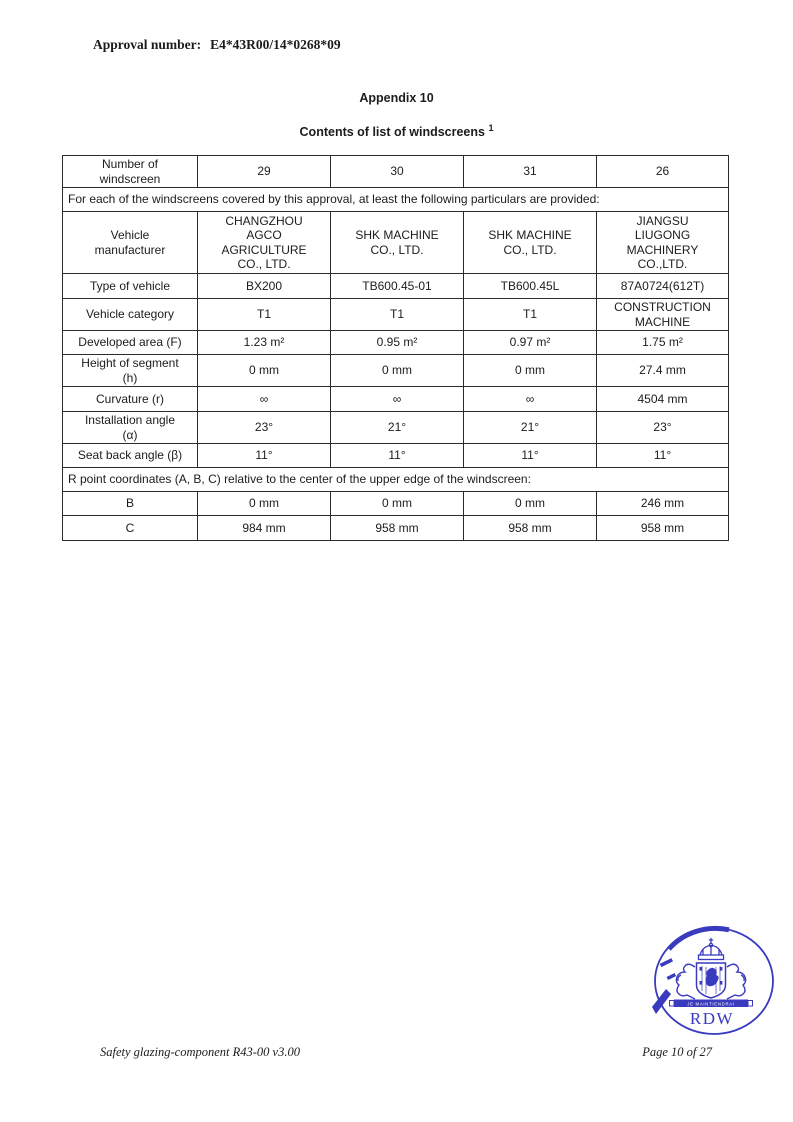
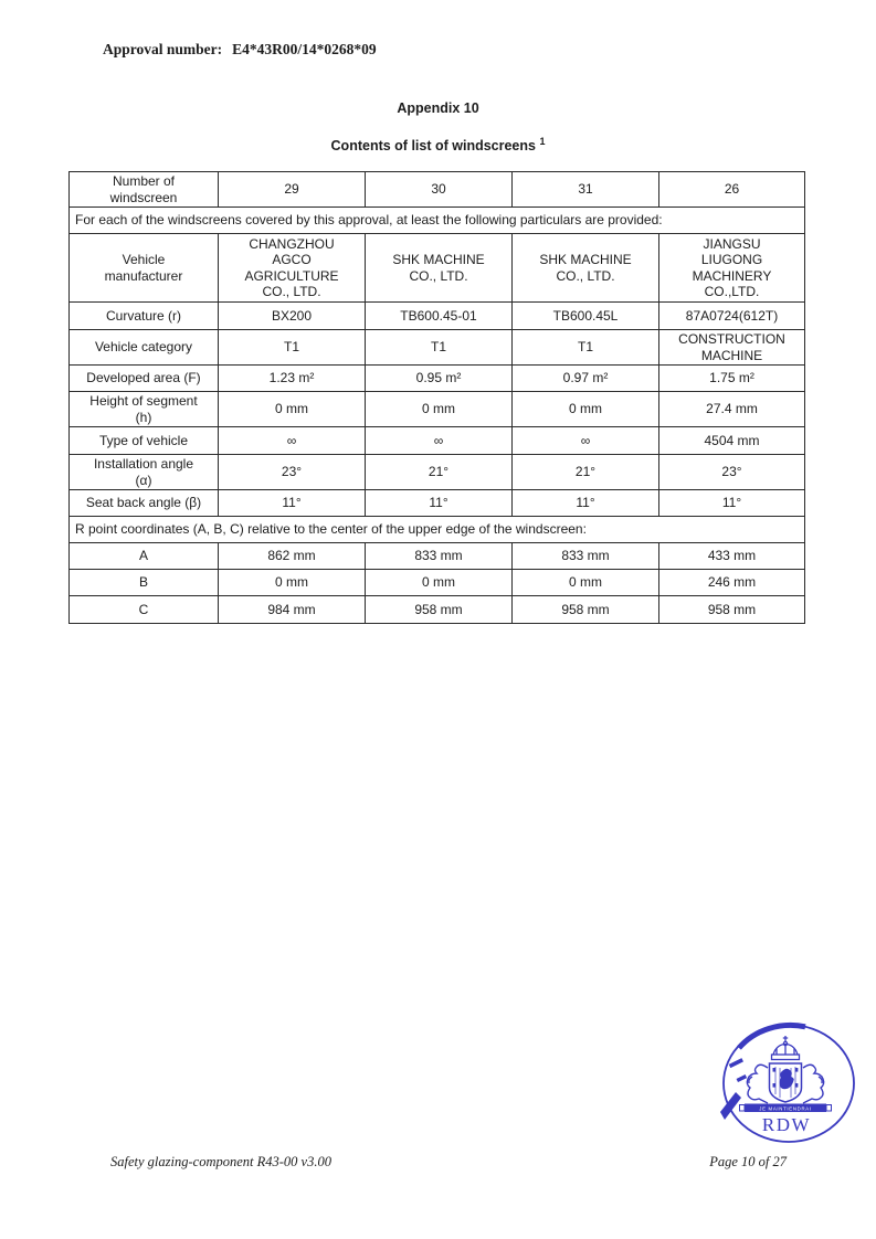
  Approval number: E4*43R00/14*0268*09
  Appendix 10
  Contents of list of windscreens 1
  Number of windscreen	29	30	31	26
  For each of the windscreens covered by this approval, at least the following particulars are provided:
  Vehicle manufacturer	CHANGZHOU AGCO AGRICULTURE CO., LTD.	SHK MACHINE CO., LTD.	SHK MACHINE CO., LTD.	JIANGSU LIUGONG MACHINERY CO.,LTD.
- Type of vehicle	BX200	TB600.45-01	TB600.45L	87A0724(612T)
+ Curvature (r)	BX200	TB600.45-01	TB600.45L	87A0724(612T)
  Vehicle category	T1	T1	T1	CONSTRUCTION MACHINE
  Developed area (F)	1.23 m²	0.95 m²	0.97 m²	1.75 m²
  Height of segment (h)	0 mm	0 mm	0 mm	27.4 mm
- Curvature (r)	∞	∞	∞	4504 mm
+ Type of vehicle	∞	∞	∞	4504 mm
  Installation angle (α)	23°	21°	21°	23°
  Seat back angle (β)	11°	11°	11°	11°
  R point coordinates (A, B, C) relative to the center of the upper edge of the windscreen:
+ A	862 mm	833 mm	833 mm	433 mm
  B	0 mm	0 mm	0 mm	246 mm
  C	984 mm	958 mm	958 mm	958 mm
  RDW
  Safety glazing-component R43-00 v3.00
  Page 10 of 27
